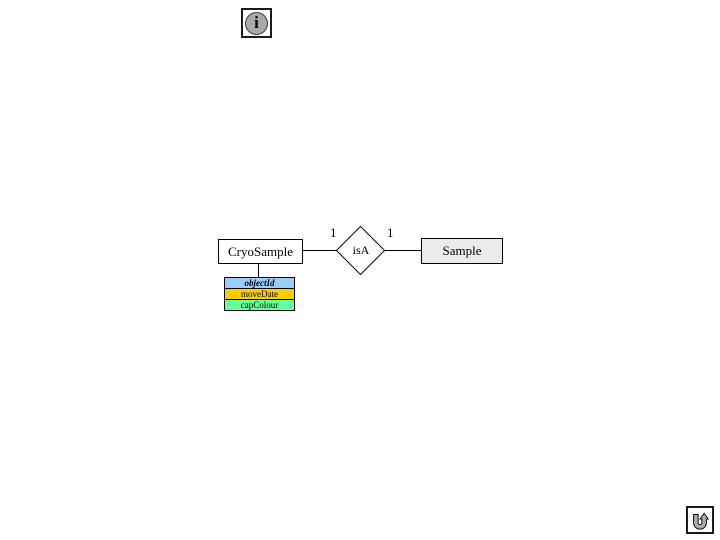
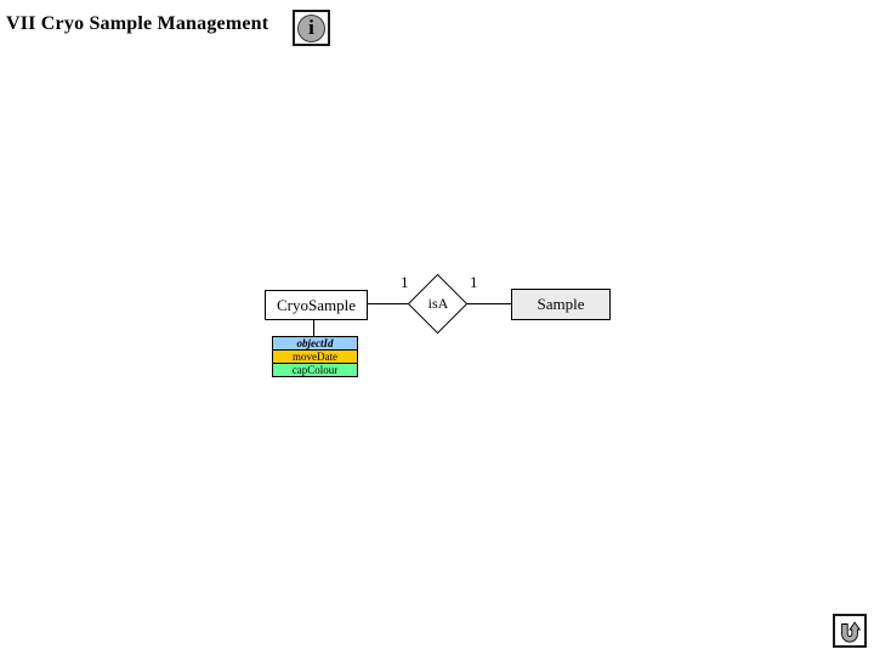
+ VII Cryo Sample Management
  i
  CryoSample
  1
  isA
  1
  Sample
  objectId
  moveDate
  capColour
